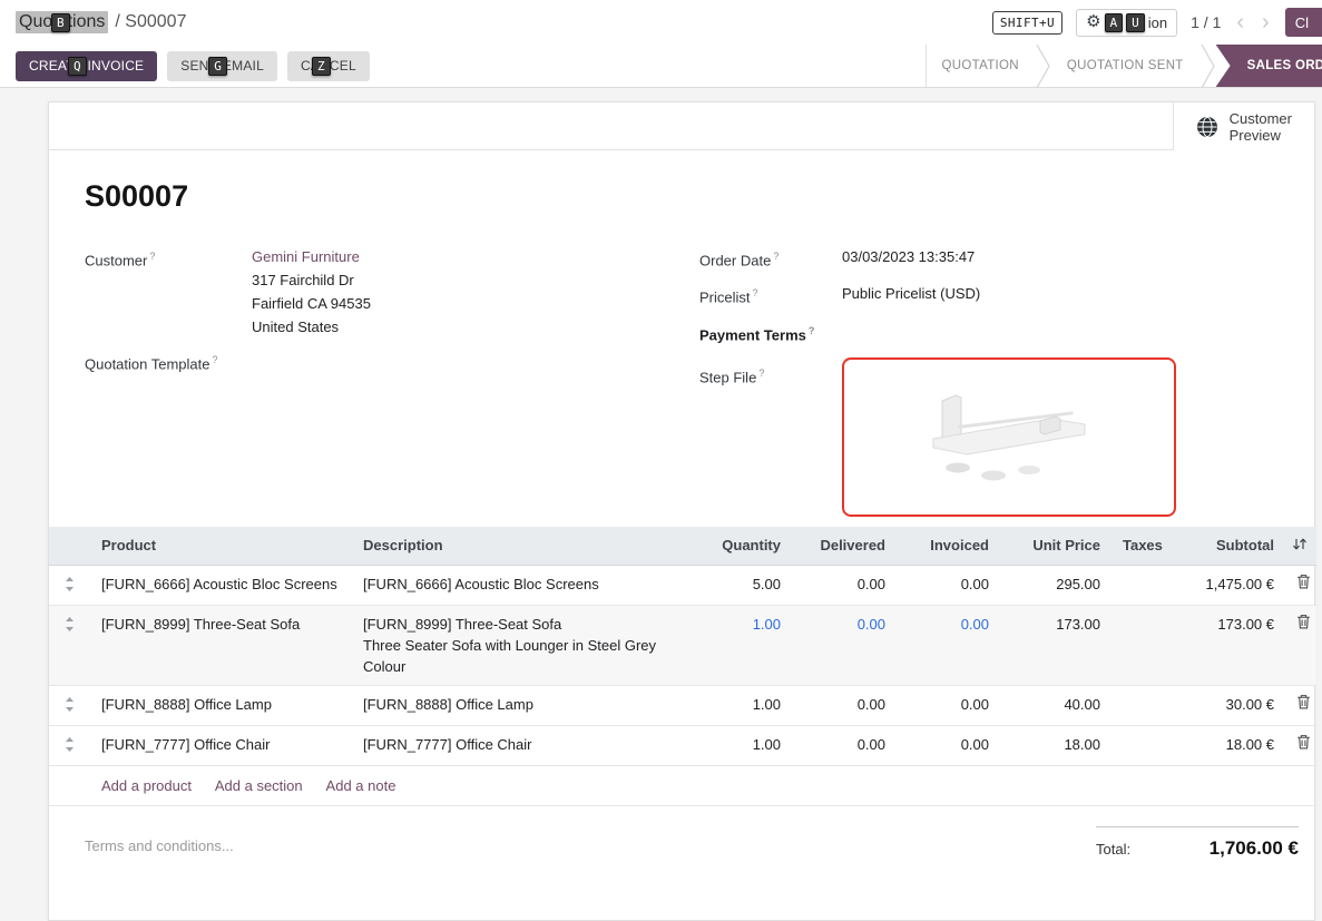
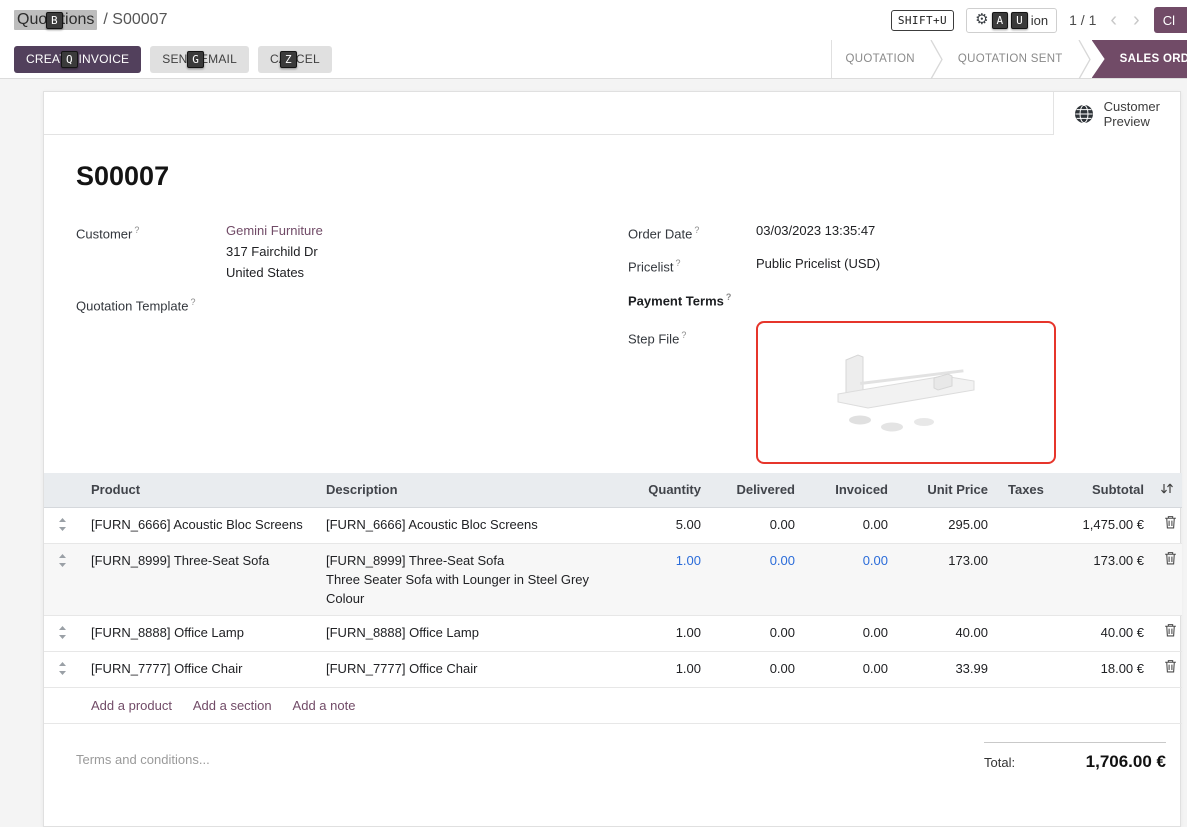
  Quotions
  B
  / S00007
  SHIFT+U
  ⚙
  A
  U
  ion
  1 / 1
  ‹
  ›
  Cl
  CREA INVOICE
  Q
  SEN EMAIL
  G
  Z
  QUOTATION
  QUOTATION SENT
  SALES ORD
  Customer
  Preview
  S00007
  Customer ?
  Gemini Furniture
  317 Fairchild Dr
- Fairfield CA 94535
  United States
  Quotation Template ?
  Order Date ?
  03/03/2023 13:35:47
  Pricelist ?
  Public Pricelist (USD)
  Payment Terms ?
  Step File ?
  	Product	Description	Quantity	Delivered	Invoiced	Unit Price	Taxes	Subtotal
  	[FURN_6666] Acoustic Bloc Screens	[FURN_6666] Acoustic Bloc Screens	5.00	0.00	0.00	295.00		1,475.00 €
  	[FURN_8999] Three-Seat Sofa	[FURN_8999] Three-Seat SofaThree Seater Sofa with Lounger in Steel Grey Colour	1.00	0.00	0.00	173.00		173.00 €
- 	[FURN_8888] Office Lamp	[FURN_8888] Office Lamp	1.00	0.00	0.00	40.00		30.00 €
+ 	[FURN_8888] Office Lamp	[FURN_8888] Office Lamp	1.00	0.00	0.00	40.00		40.00 €
- 	[FURN_7777] Office Chair	[FURN_7777] Office Chair	1.00	0.00	0.00	18.00		18.00 €
+ 	[FURN_7777] Office Chair	[FURN_7777] Office Chair	1.00	0.00	0.00	33.99		18.00 €
  	Add a product Add a section Add a note
  Terms and conditions...
  Total:
  1,706.00 €
